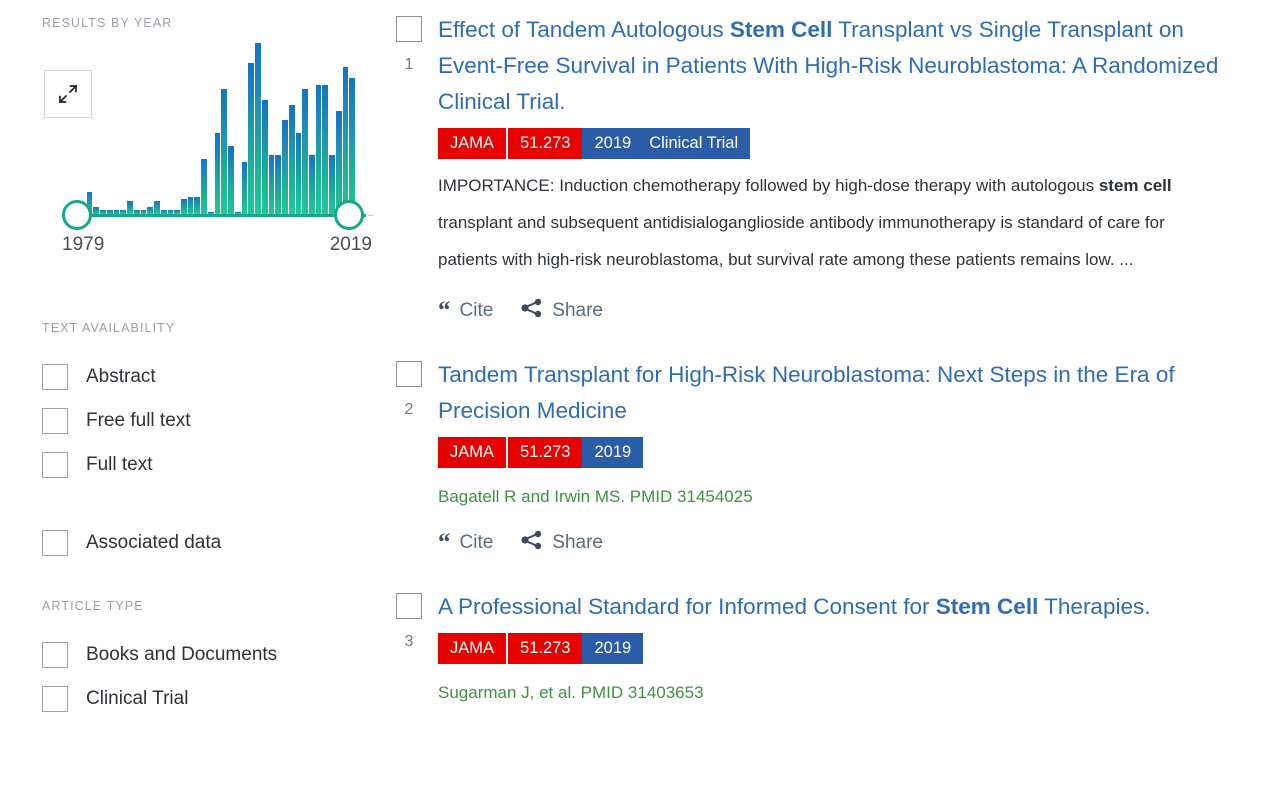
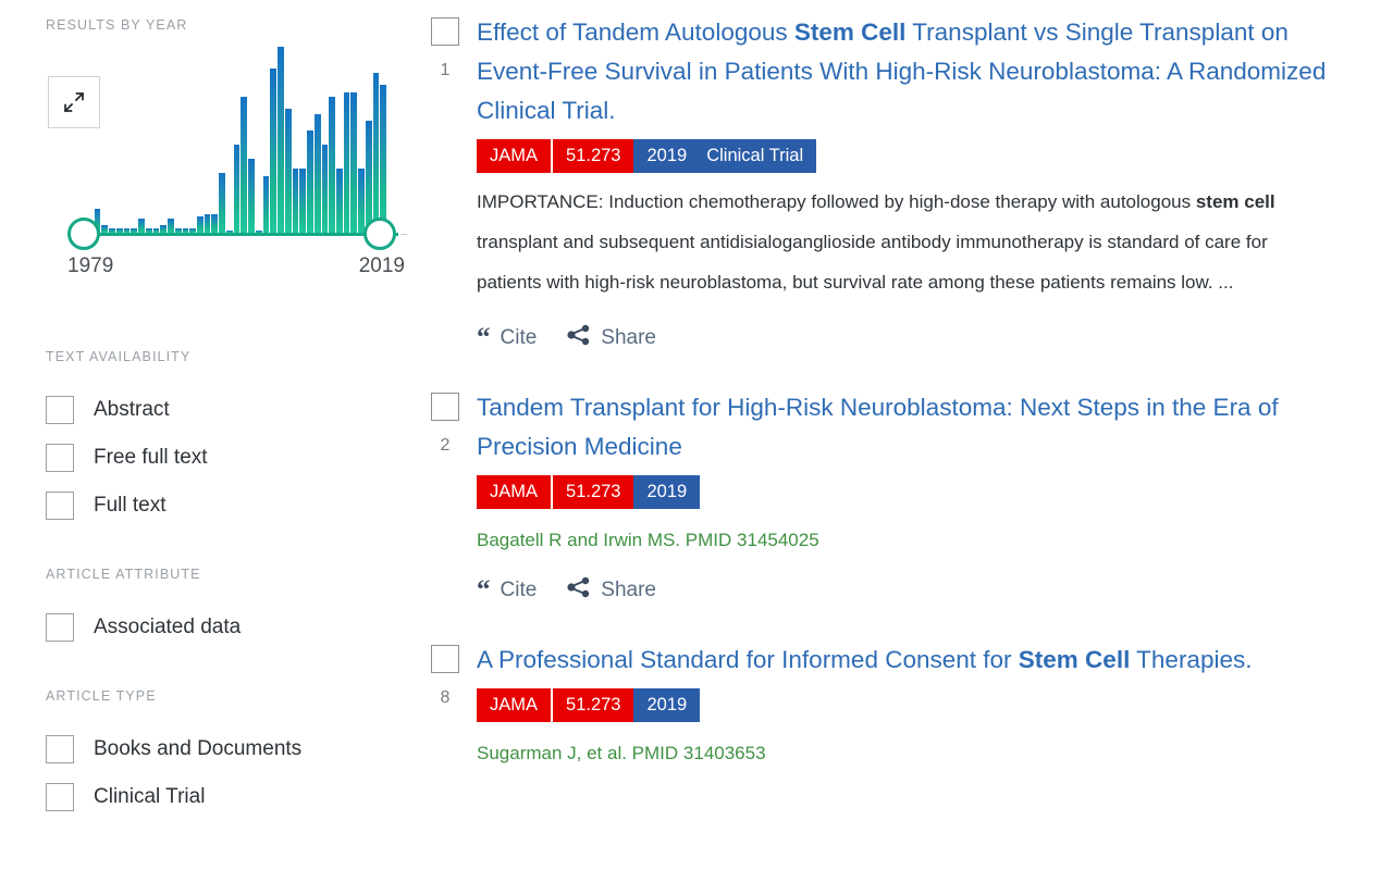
  RESULTS BY YEAR
  1979
  2019
  TEXT AVAILABILITY
  Abstract
  Free full text
  Full text
+ ARTICLE ATTRIBUTE
  Associated data
  ARTICLE TYPE
  Books and Documents
  Clinical Trial
  1
  Effect of Tandem Autologous Stem Cell Transplant vs Single Transplant on Event-Free Survival in Patients With High-Risk Neuroblastoma: A Randomized Clinical Trial.
  JAMA
  51.273
  2019
  Clinical Trial
  IMPORTANCE: Induction chemotherapy followed by high-dose therapy with autologous stem cell transplant and subsequent antidisialoganglioside antibody immunotherapy is standard of care for patients with high-risk neuroblastoma, but survival rate among these patients remains low. ...
  “
  Cite
  Share
  2
  Tandem Transplant for High-Risk Neuroblastoma: Next Steps in the Era of Precision Medicine
  JAMA
  51.273
  2019
  Bagatell R and Irwin MS. PMID 31454025
  “
  Cite
  Share
- 3
+ 8
  A Professional Standard for Informed Consent for Stem Cell Therapies.
  JAMA
  51.273
  2019
  Sugarman J, et al. PMID 31403653
